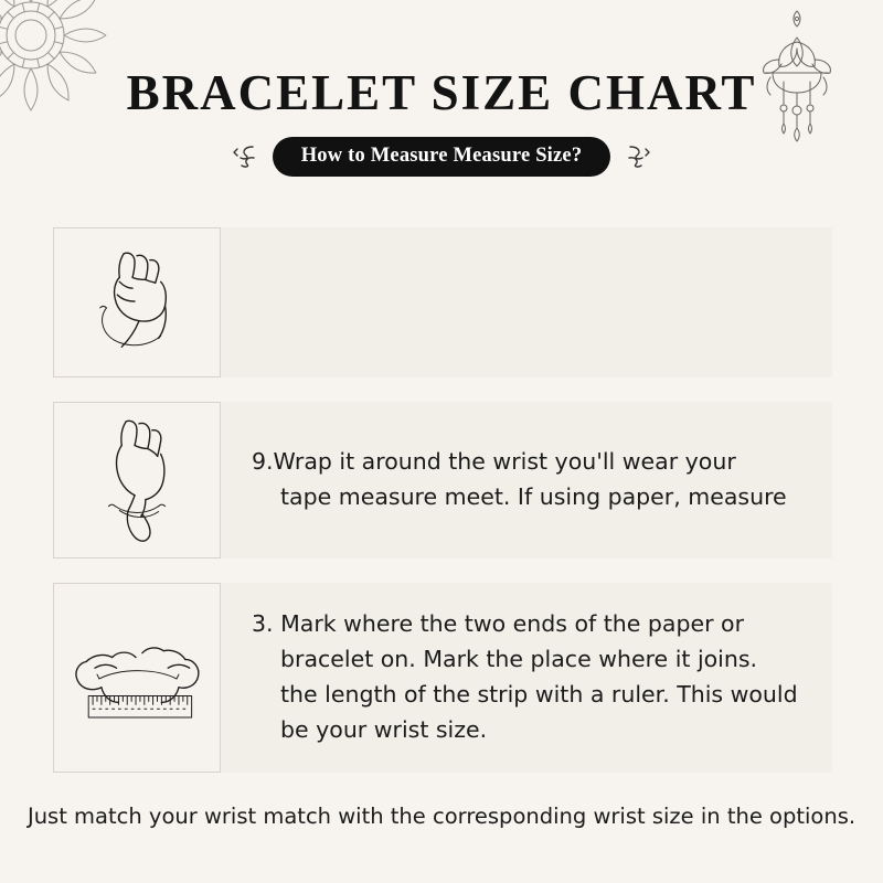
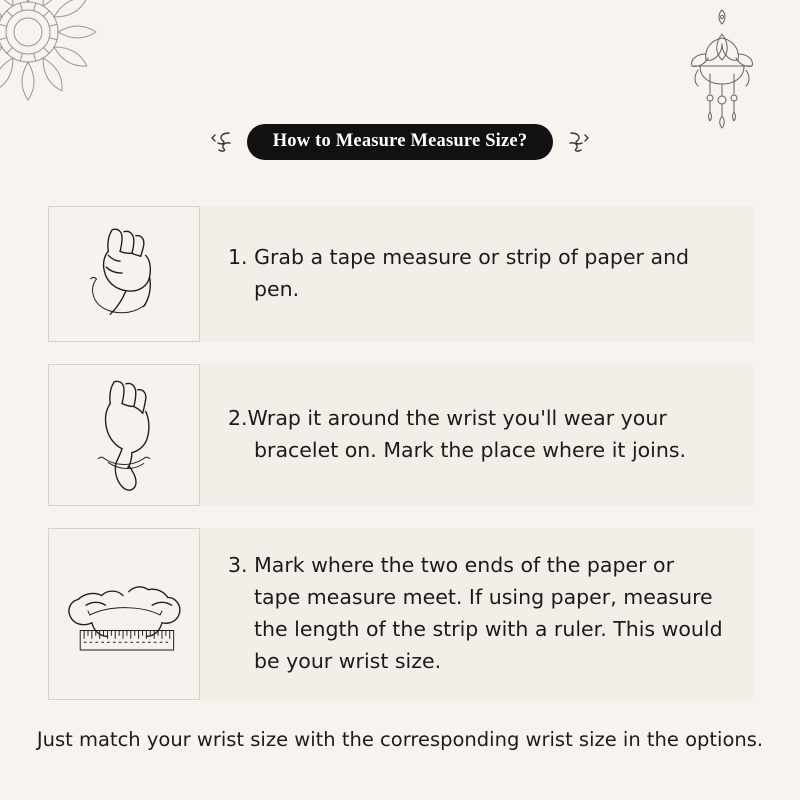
- BRACELET SIZE CHART
  How to Measure Measure Size?
+ 1. Grab a tape measure or strip of paper and
+ pen.
- 9.Wrap it around the wrist you'll wear your
+ 2.Wrap it around the wrist you'll wear your
- tape measure meet. If using paper, measure
+ bracelet on. Mark the place where it joins.
  3. Mark where the two ends of the paper or
- bracelet on. Mark the place where it joins.
+ tape measure meet. If using paper, measure
  the length of the strip with a ruler. This would
  be your wrist size.
- Just match your wrist match with the corresponding wrist size in the options.
+ Just match your wrist size with the corresponding wrist size in the options.
